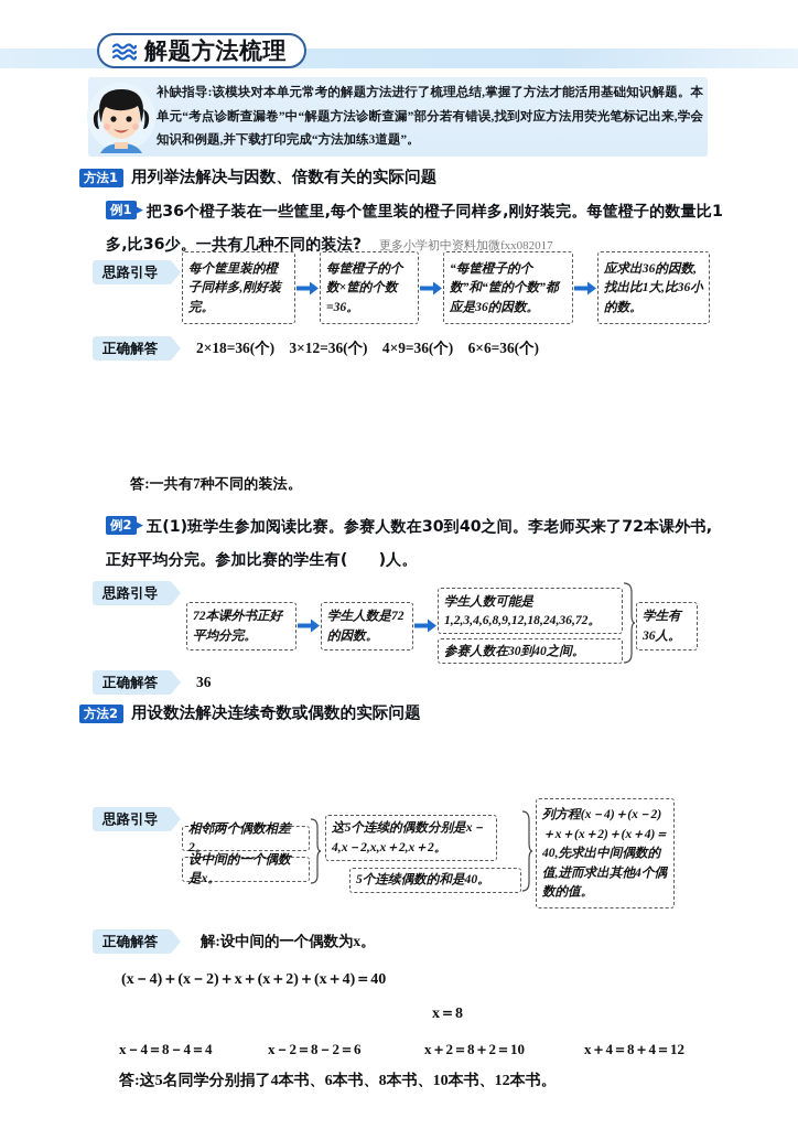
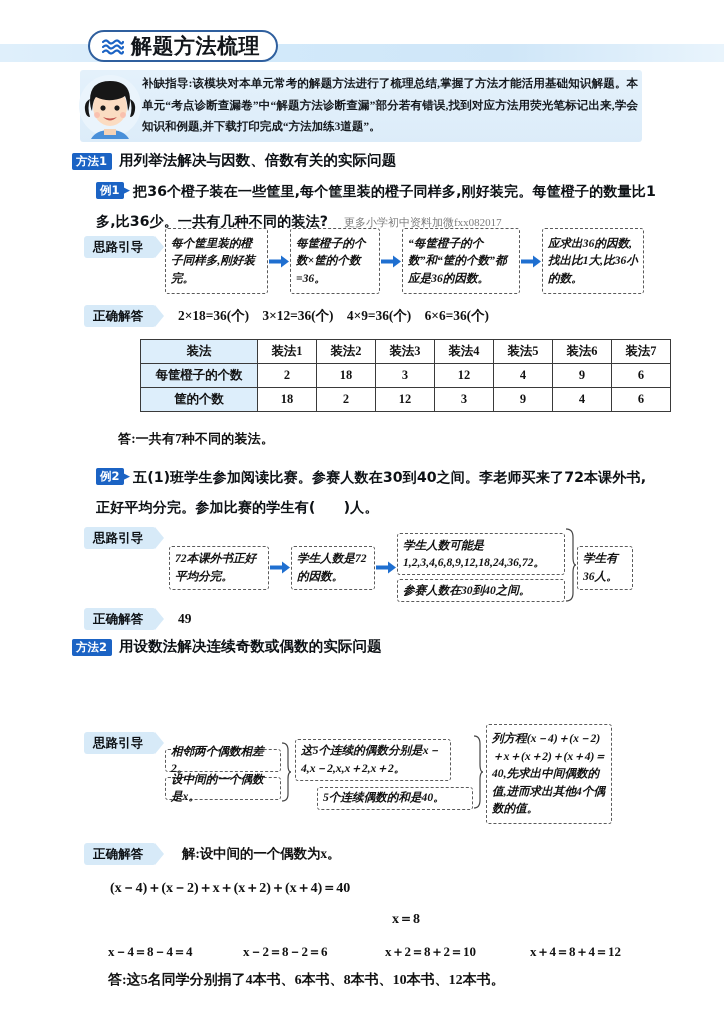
  解题方法梳理
  补缺指导:该模块对本单元常考的解题方法进行了梳理总结,掌握了方法才能活用基础知识解题。本单元“考点诊断查漏卷”中“解题方法诊断查漏”部分若有错误,找到对应方法用荧光笔标记出来,学会知识和例题,并下载打印完成“方法加练3道题”。
  方法1
  用列举法解决与因数、倍数有关的实际问题
  例1 ▸ 把36个橙子装在一些筐里,每个筐里装的橙子同样多,刚好装完。每筐橙子的数量比1多,比36少。一共有几种不同的装法? 更多小学初中资料加微fxx082017
  思路引导
  每个筐里装的橙子同样多,刚好装完。
  每筐橙子的个数×筐的个数=36。
  “每筐橙子的个数”和“筐的个数”都应是36的因数。
  应求出36的因数,找出比1大,比36小的数。
  正确解答
  2×18=36(个) 3×12=36(个) 4×9=36(个) 6×6=36(个)
+ 装法	装法1	装法2	装法3	装法4	装法5	装法6	装法7
+ 每筐橙子的个数	2	18	3	12	4	9	6
+ 筐的个数	18	2	12	3	9	4	6
  答:一共有7种不同的装法。
  例2 ▸ 五(1)班学生参加阅读比赛。参赛人数在30到40之间。李老师买来了72本课外书,正好平均分完。参加比赛的学生有( )人。
  思路引导
  72本课外书正好平均分完。
  学生人数是72的因数。
  学生人数可能是1,2,3,4,6,8,9,12,18,24,36,72。
  参赛人数在30到40之间。
  学生有36人。
  正确解答
- 36
+ 49
  方法2
  用设数法解决连续奇数或偶数的实际问题
  思路引导
  相邻两个偶数相差2。
  设中间的一个偶数是x。
  这5个连续的偶数分别是x－4,x－2,x,x＋2,x＋2。
  5个连续偶数的和是40。
  列方程(x－4)＋(x－2)＋x＋(x＋2)＋(x＋4)＝40,先求出中间偶数的值,进而求出其他4个偶数的值。
  正确解答
  解:设中间的一个偶数为x。
  (x－4)＋(x－2)＋x＋(x＋2)＋(x＋4)＝40
  x＝8
  x－4＝8－4＝4
  x－2＝8－2＝6
  x＋2＝8＋2＝10
  x＋4＝8＋4＝12
  答:这5名同学分别捐了4本书、6本书、8本书、10本书、12本书。
